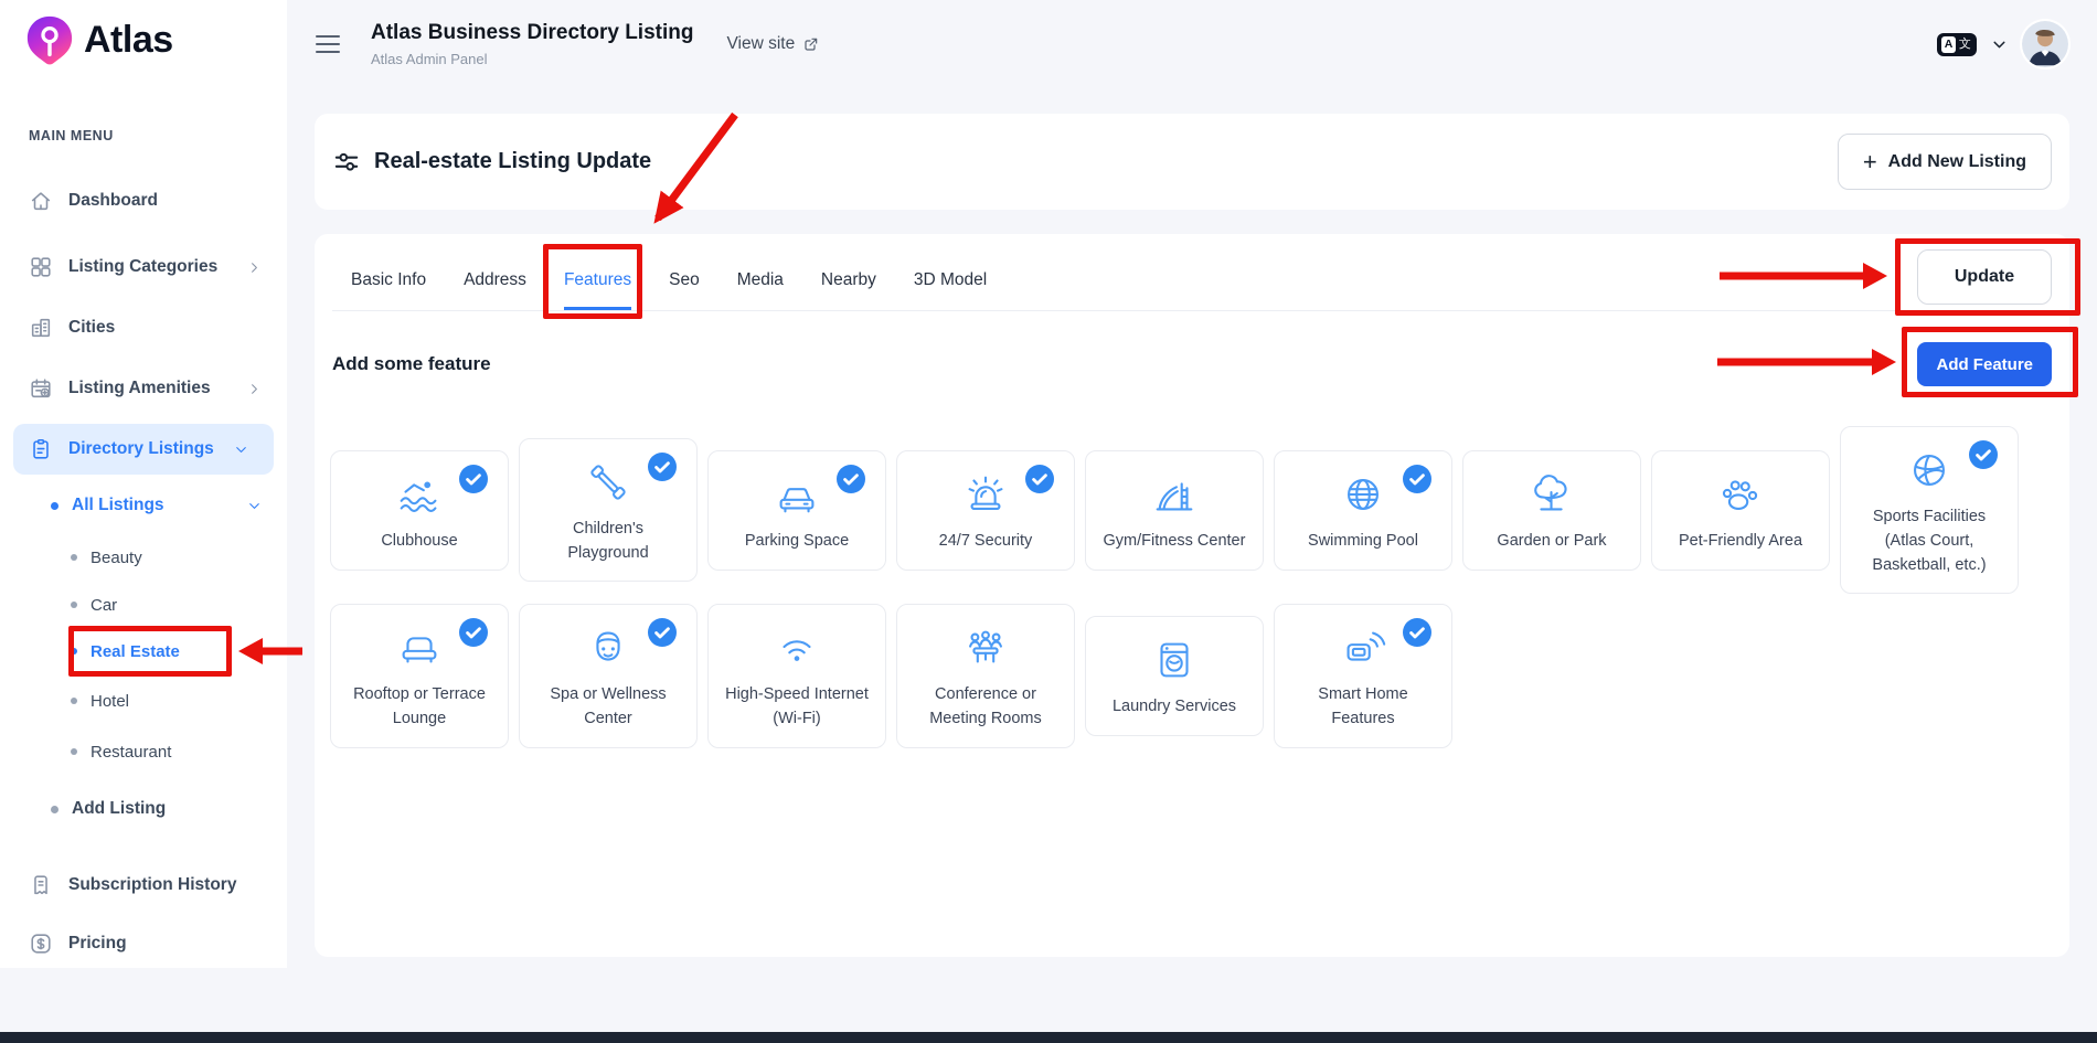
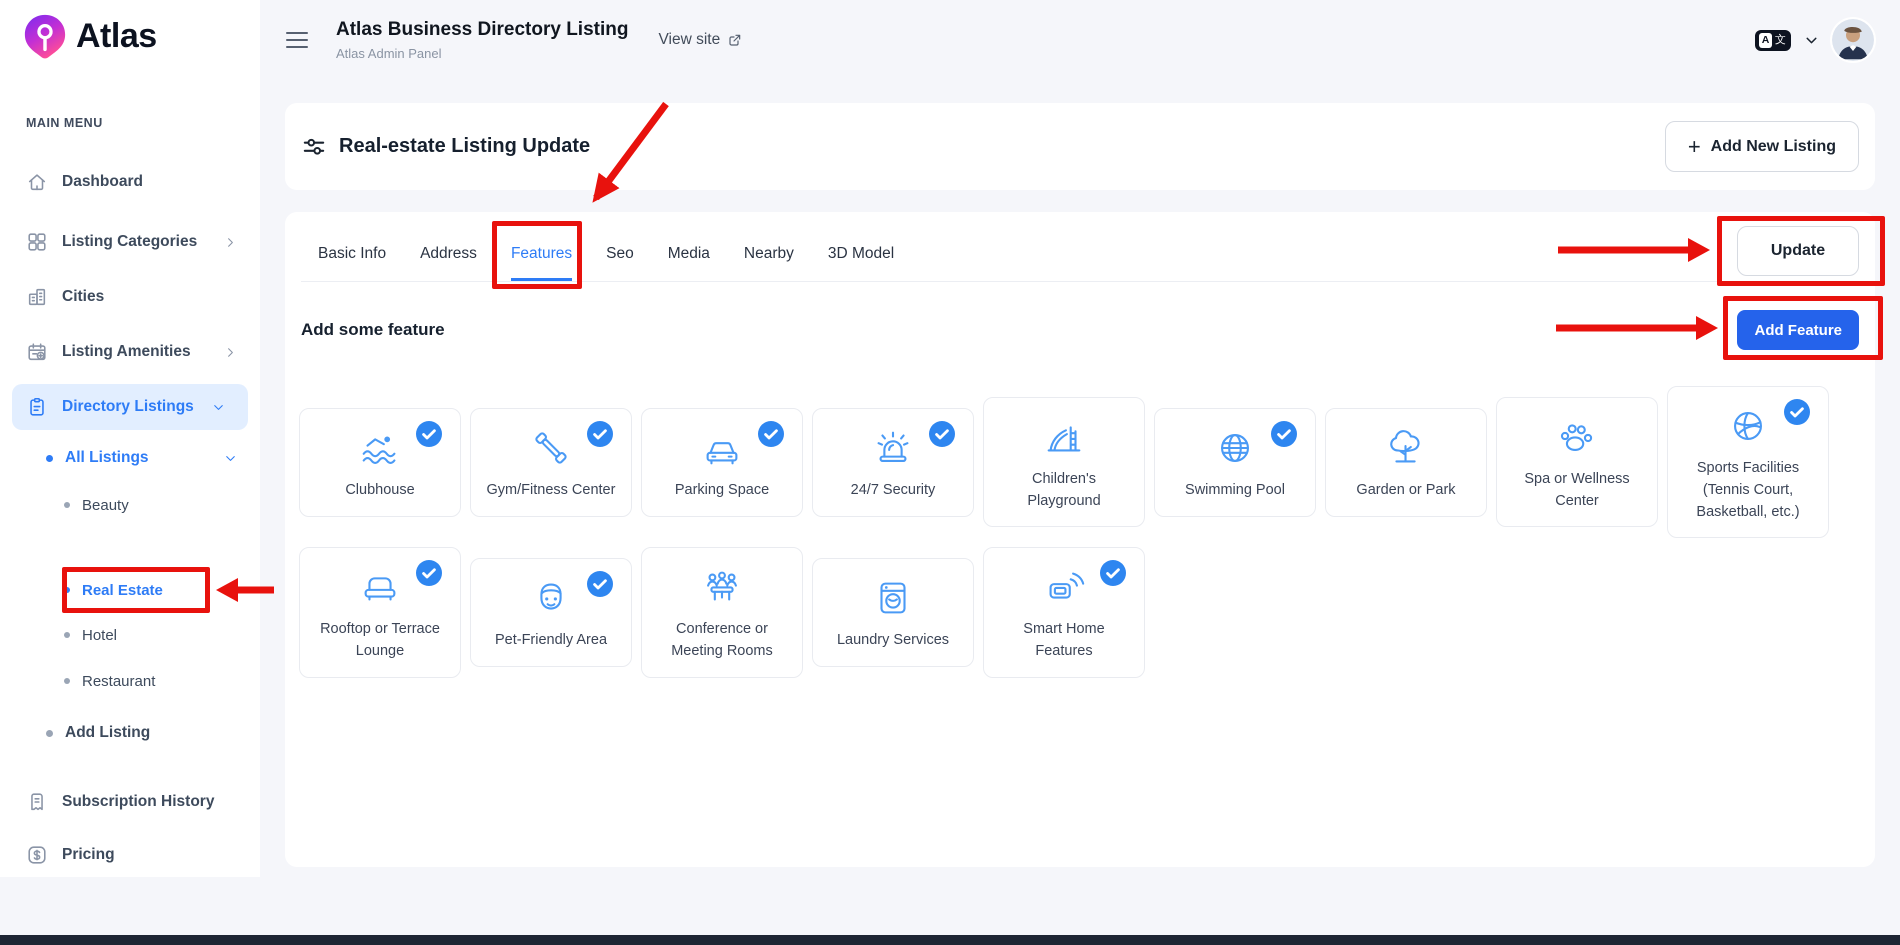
  Atlas
  MAIN MENU
  Dashboard
  Listing Categories
  Cities
  Listing Amenities
  Directory Listings
  All Listings
  Beauty
- Car
  Real Estate
  Hotel
  Restaurant
  Add Listing
  Subscription History
  Pricing
  Atlas Business Directory Listing
  Atlas Admin Panel
  View site
  A
  文
  Real-estate Listing Update
  +
  Add New Listing
  Basic Info
  Address
  Features
  Seo
  Media
  Nearby
  3D Model
  Update
  Add some feature
  Add Feature
  Clubhouse
- Children's Playground
+ Gym/Fitness Center
  Parking Space
  24/7 Security
- Gym/Fitness Center
+ Children's Playground
  Swimming Pool
  Garden or Park
- Pet-Friendly Area
+ Spa or Wellness Center
- Sports Facilities (Atlas Court, Basketball, etc.)
+ Sports Facilities (Tennis Court, Basketball, etc.)
  Rooftop or Terrace Lounge
- Spa or Wellness Center
+ Pet-Friendly Area
- High-Speed Internet (Wi-Fi)
  Conference or Meeting Rooms
  Laundry Services
  Smart Home Features
